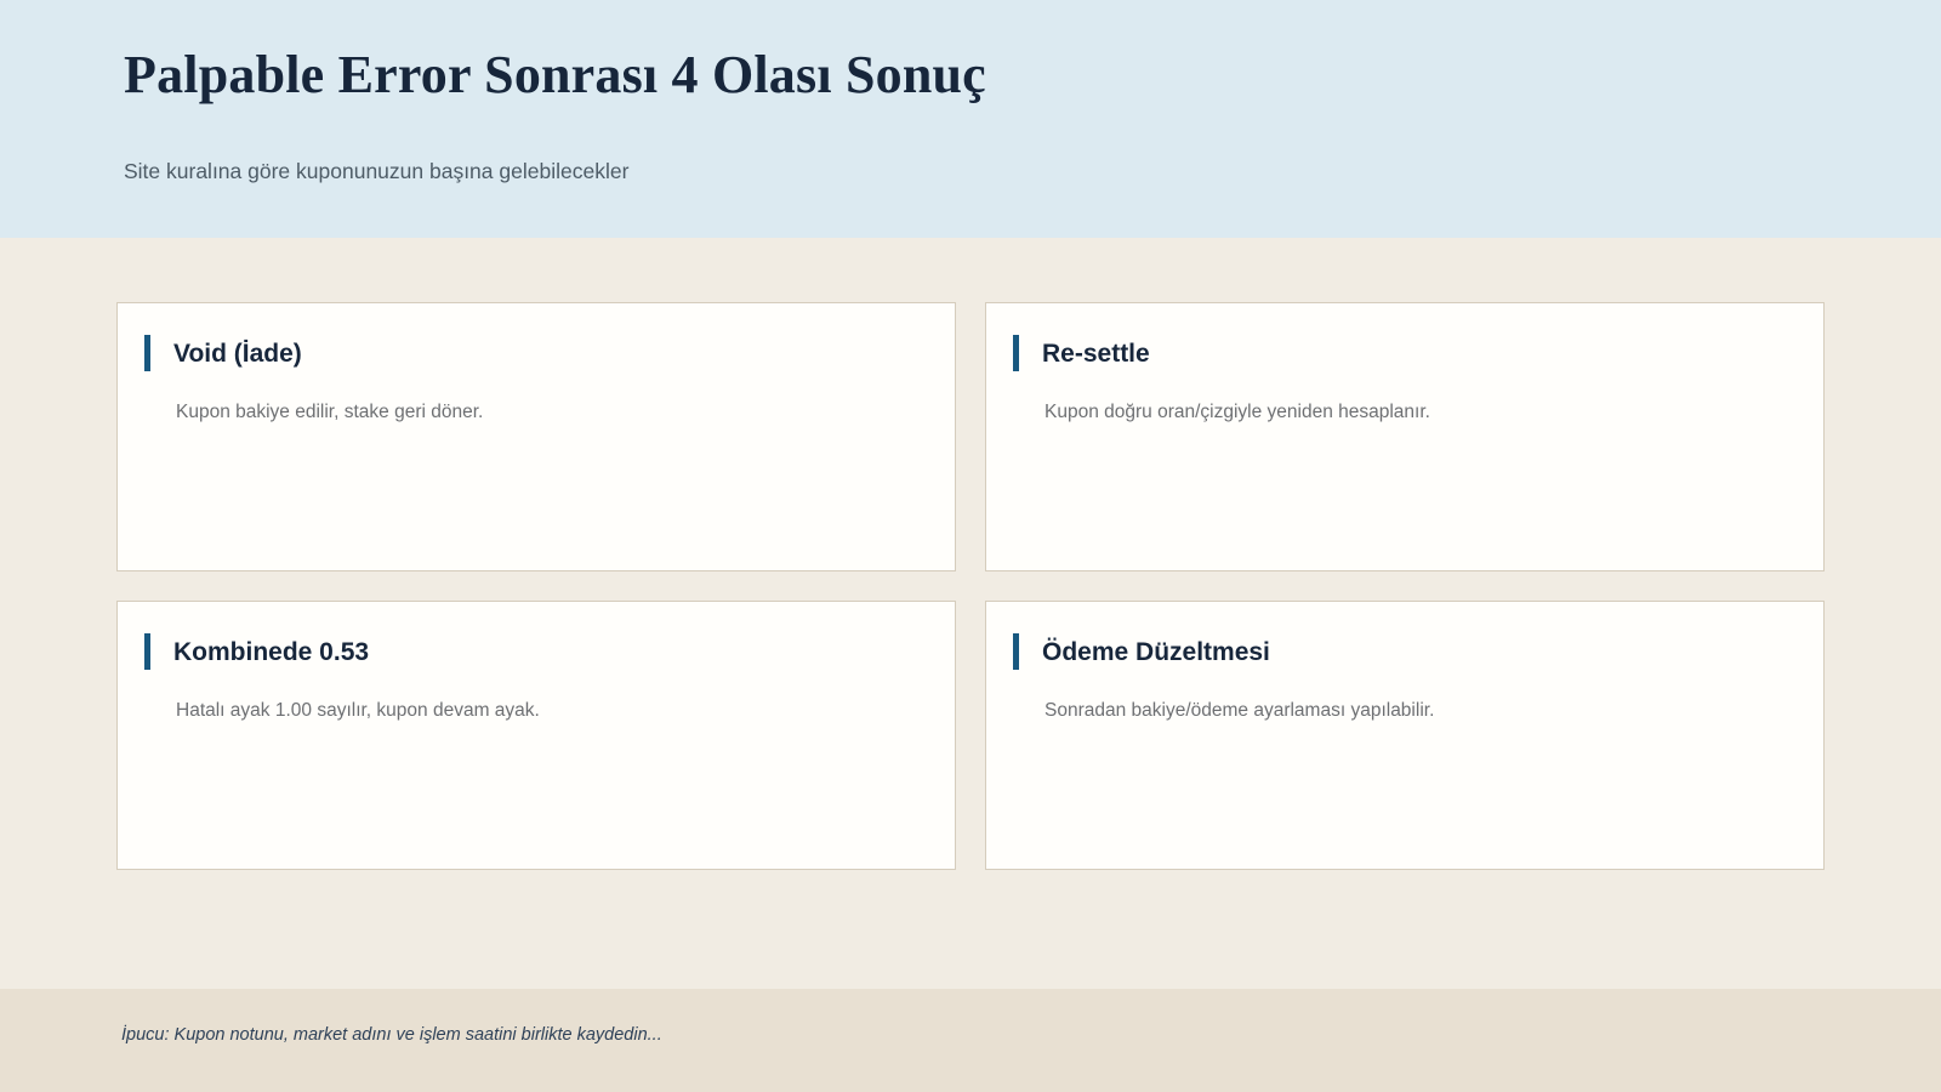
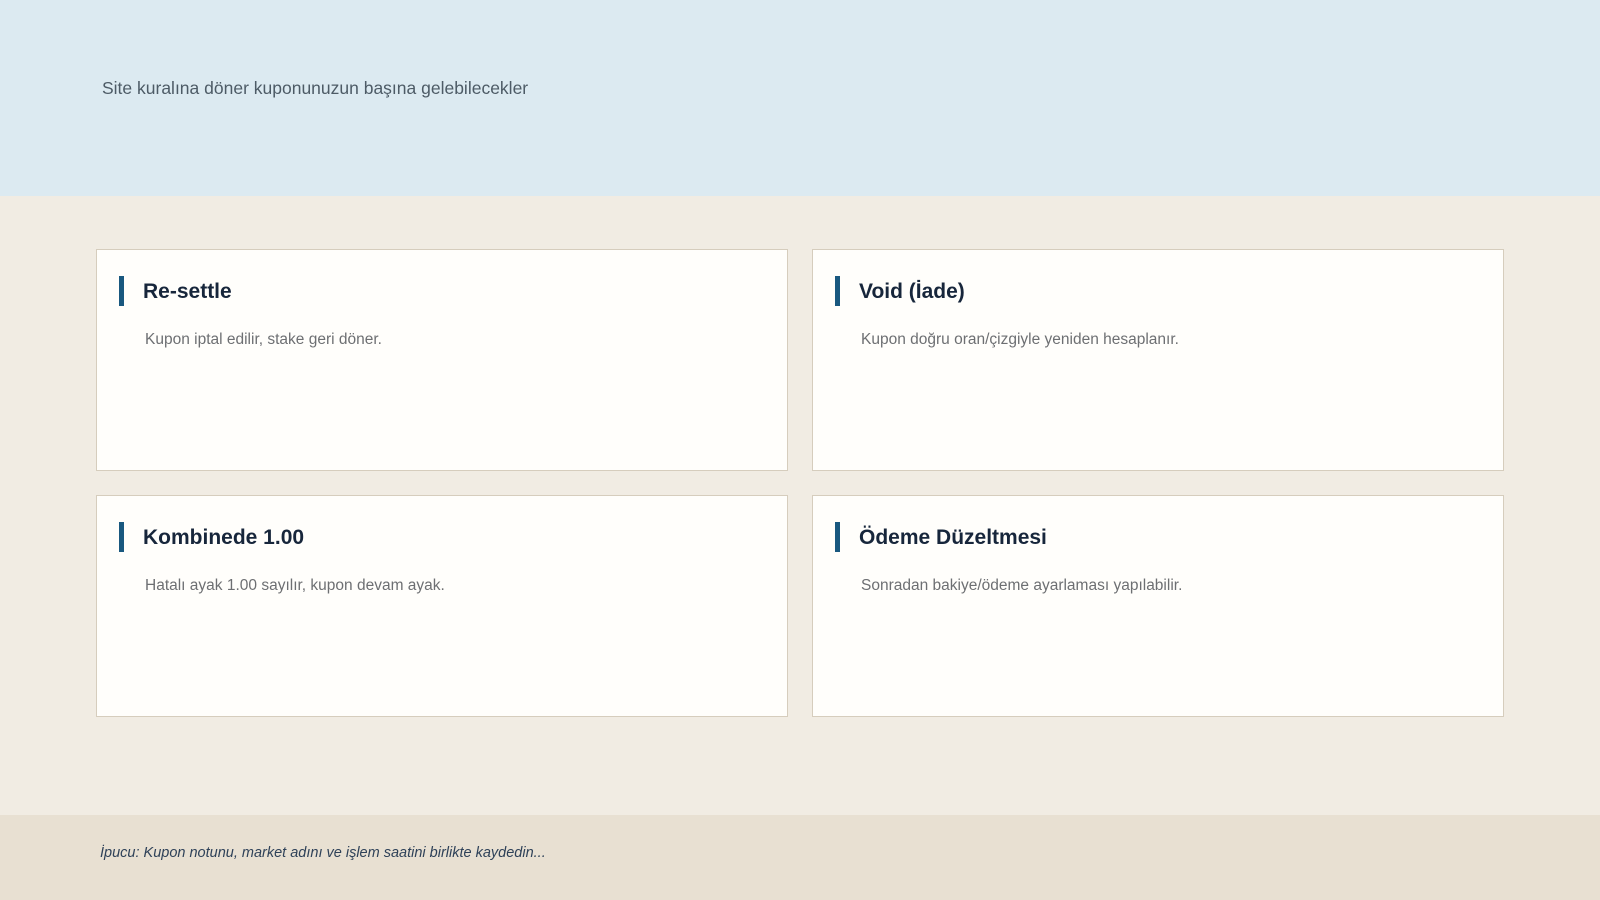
- Palpable Error Sonrası 4 Olası Sonuç
- Site kuralına göre kuponunuzun başına gelebilecekler
+ Site kuralına döner kuponunuzun başına gelebilecekler
- Void (İade)
+ Re-settle
- Kupon bakiye edilir, stake geri döner.
+ Kupon iptal edilir, stake geri döner.
- Re-settle
+ Void (İade)
  Kupon doğru oran/çizgiyle yeniden hesaplanır.
- Kombinede 0.53
+ Kombinede 1.00
  Hatalı ayak 1.00 sayılır, kupon devam ayak.
  Ödeme Düzeltmesi
  Sonradan bakiye/ödeme ayarlaması yapılabilir.
  İpucu: Kupon notunu, market adını ve işlem saatini birlikte kaydedin...
